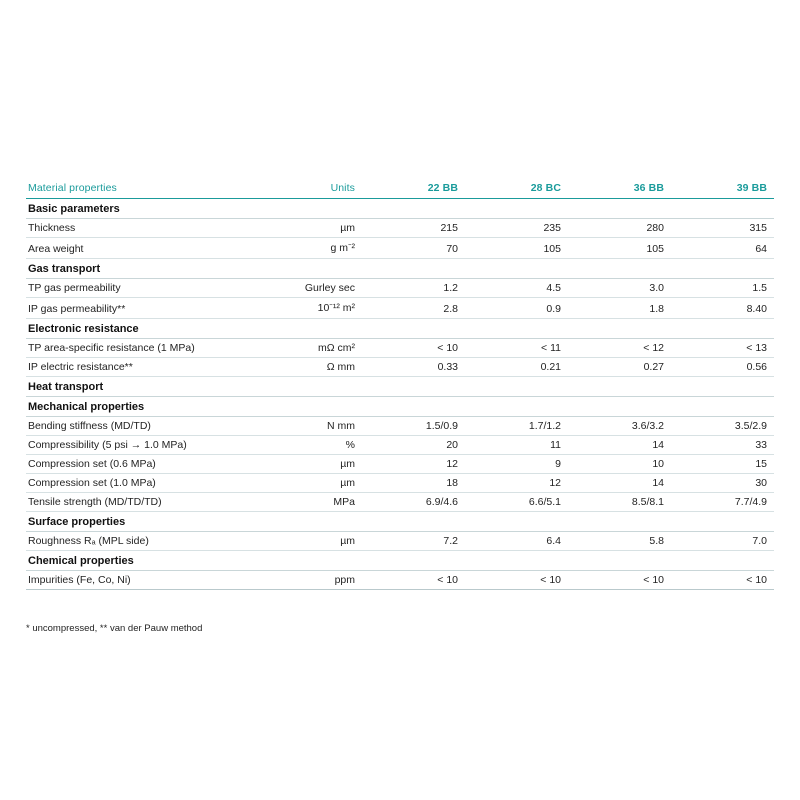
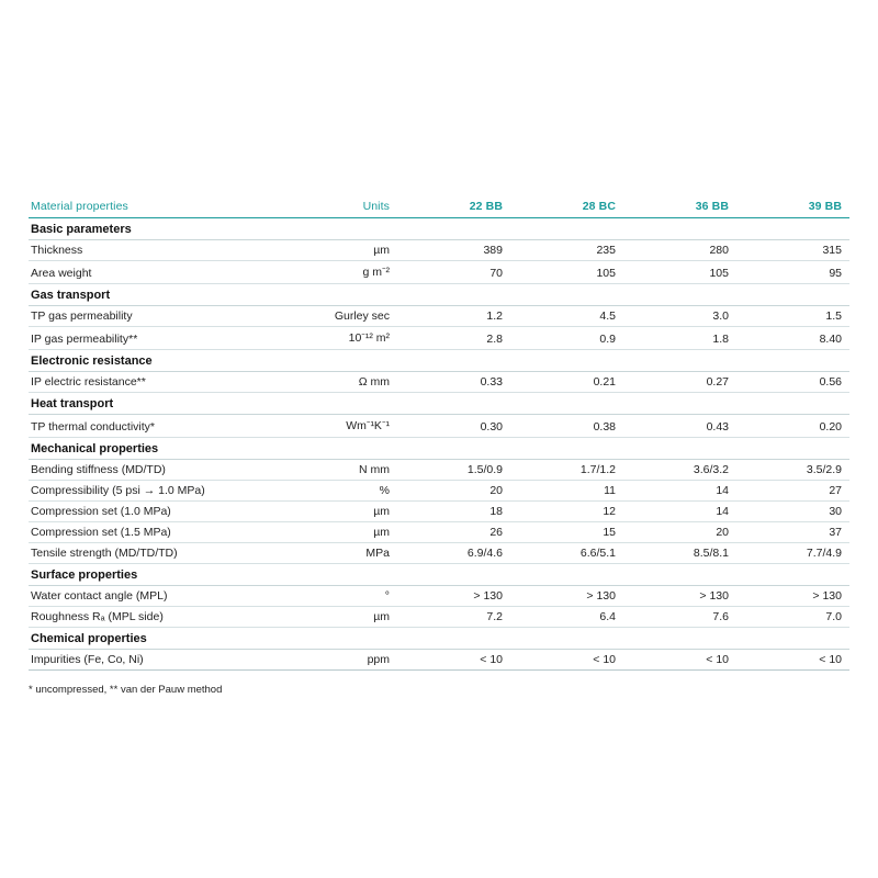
  Material properties	Units	22 BB	28 BC	36 BB	39 BB
  Basic parameters
- Thickness	µm	215	235	280	315
+ Thickness	µm	389	235	280	315
- Area weight	g m⁻²	70	105	105	64
+ Area weight	g m⁻²	70	105	105	95
  Gas transport
  TP gas permeability	Gurley sec	1.2	4.5	3.0	1.5
  IP gas permeability**	10⁻¹² m²	2.8	0.9	1.8	8.40
  Electronic resistance
- TP area-specific resistance (1 MPa)	mΩ cm²	< 10	< 11	< 12	< 13
  IP electric resistance**	Ω mm	0.33	0.21	0.27	0.56
  Heat transport
+ TP thermal conductivity*	Wm⁻¹K⁻¹	0.30	0.38	0.43	0.20
  Mechanical properties
  Bending stiffness (MD/TD)	N mm	1.5/0.9	1.7/1.2	3.6/3.2	3.5/2.9
- Compressibility (5 psi → 1.0 MPa)	%	20	11	14	33
+ Compressibility (5 psi → 1.0 MPa)	%	20	11	14	27
- Compression set (0.6 MPa)	µm	12	9	10	15
  Compression set (1.0 MPa)	µm	18	12	14	30
+ Compression set (1.5 MPa)	µm	26	15	20	37
  Tensile strength (MD/TD/TD)	MPa	6.9/4.6	6.6/5.1	8.5/8.1	7.7/4.9
  Surface properties
+ Water contact angle (MPL)	°	> 130	> 130	> 130	> 130
- Roughness Rₐ (MPL side)	µm	7.2	6.4	5.8	7.0
+ Roughness Rₐ (MPL side)	µm	7.2	6.4	7.6	7.0
  Chemical properties
  Impurities (Fe, Co, Ni)	ppm	< 10	< 10	< 10	< 10
  * uncompressed, ** van der Pauw method
